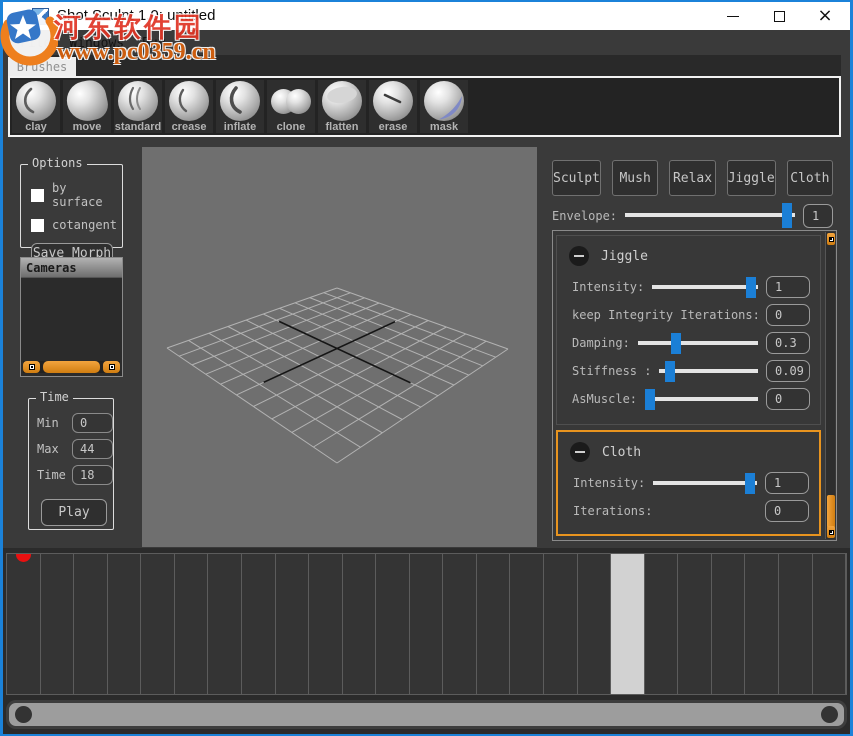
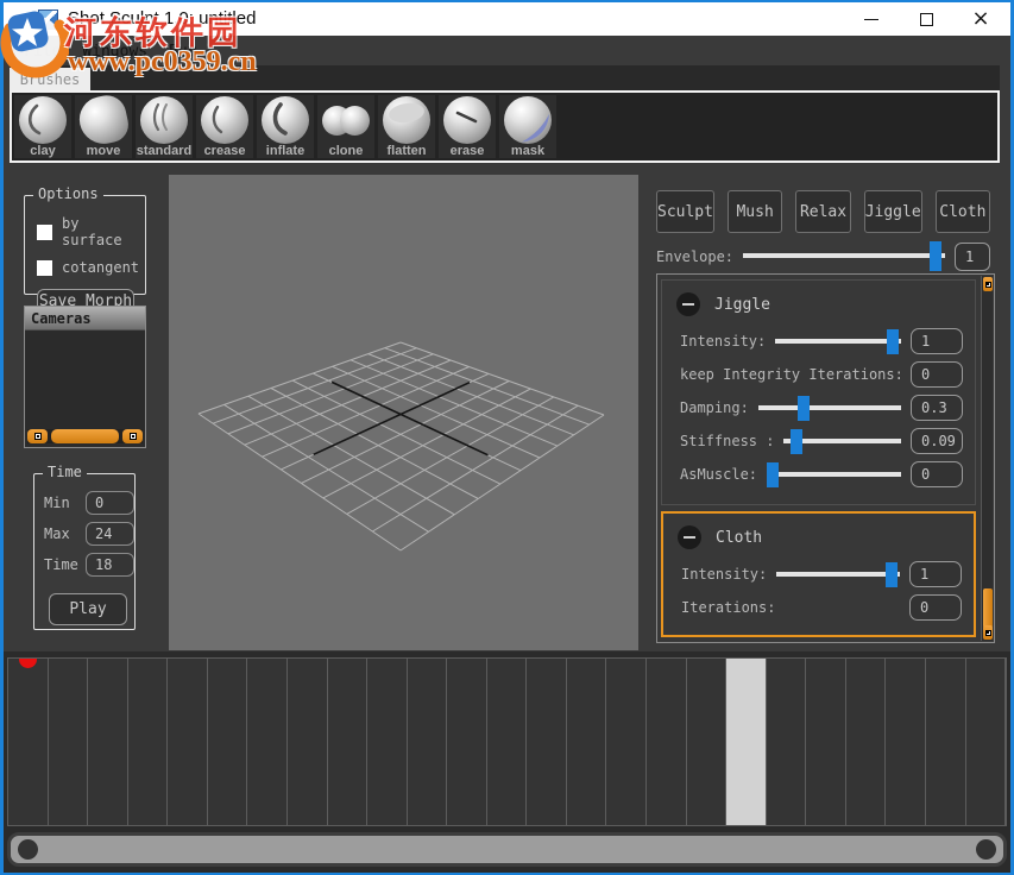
  Shot Sculpt 1.0: untitled
  ×
  Windows
  Buy
  Brushes
  clay
  move
  standard
  crease
  inflate
  clone
  flatten
  erase
  mask
  Options
  by surface
  cotangent
  Save Morph
  Cameras
  Time
  Min
  0
  Max
- 44
+ 24
  Time
  18
  Play
  Sculpt
  Mush
  Relax
  Jiggle
  Cloth
  Envelope:
  1
  Jiggle
  Intensity:
  1
  keep Integrity Iterations:
  0
  Damping:
  0.3
  Stiffness :
  0.09
  AsMuscle:
  0
  Cloth
  Intensity:
  1
  Iterations:
  0
  河东软件园
  www.pc0359.cn
